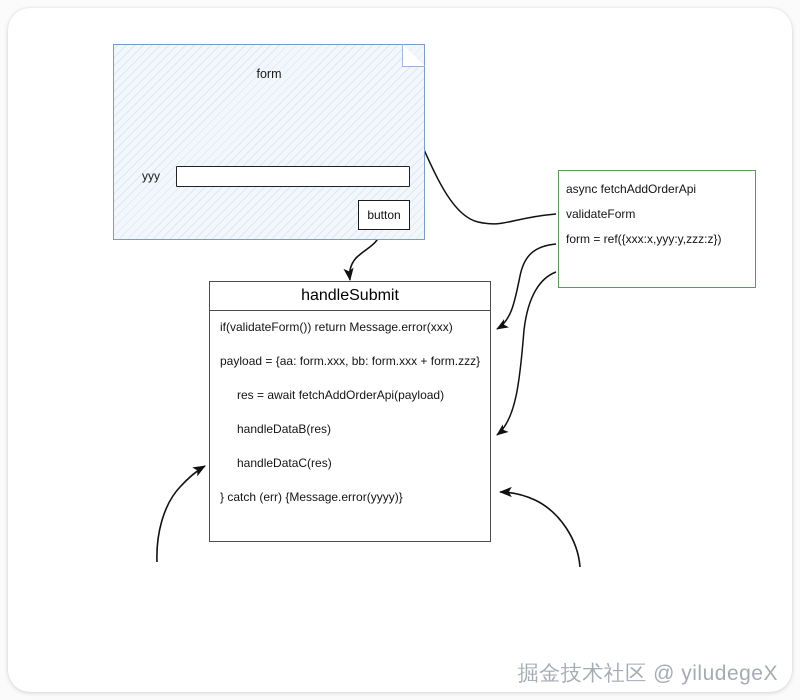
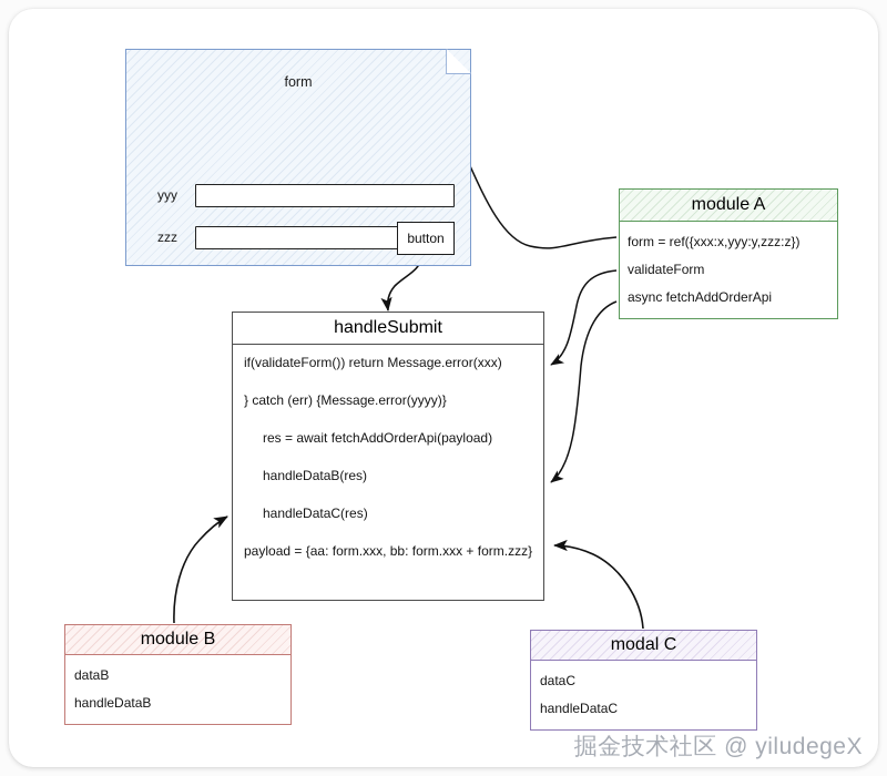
  form
  yyy
+ zzz
  button
  handleSubmit
  if(validateForm()) return Message.error(xxx)
- payload = {aa: form.xxx, bb: form.xxx + form.zzz}
+ } catch (err) {Message.error(yyyy)}
  res = await fetchAddOrderApi(payload)
  handleDataB(res)
  handleDataC(res)
- } catch (err) {Message.error(yyyy)}
+ payload = {aa: form.xxx, bb: form.xxx + form.zzz}
+ module A
- async fetchAddOrderApi
+ form = ref({xxx:x,yyy:y,zzz:z})
  validateForm
- form = ref({xxx:x,yyy:y,zzz:z})
+ async fetchAddOrderApi
+ module B
+ dataB
+ handleDataB
+ modal C
+ dataC
+ handleDataC
  掘金技术社区 @ yiludegeX
